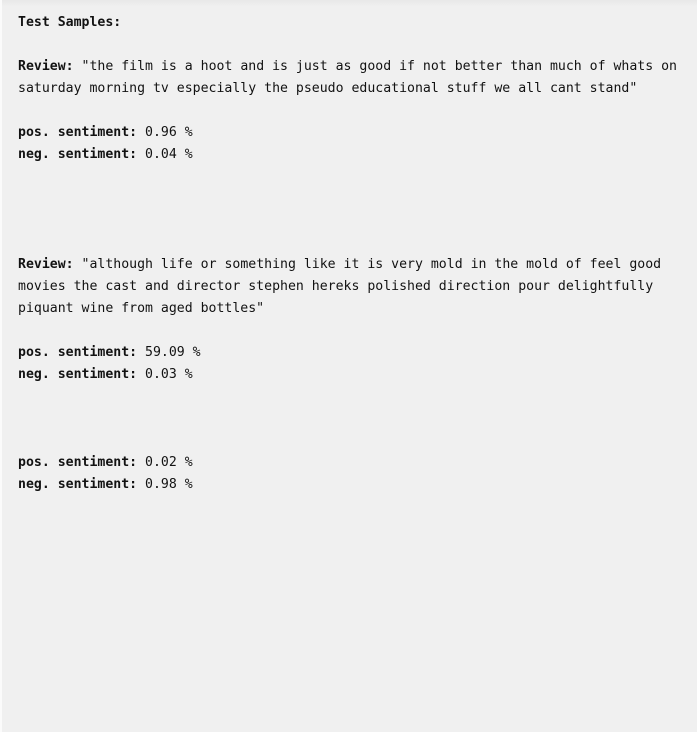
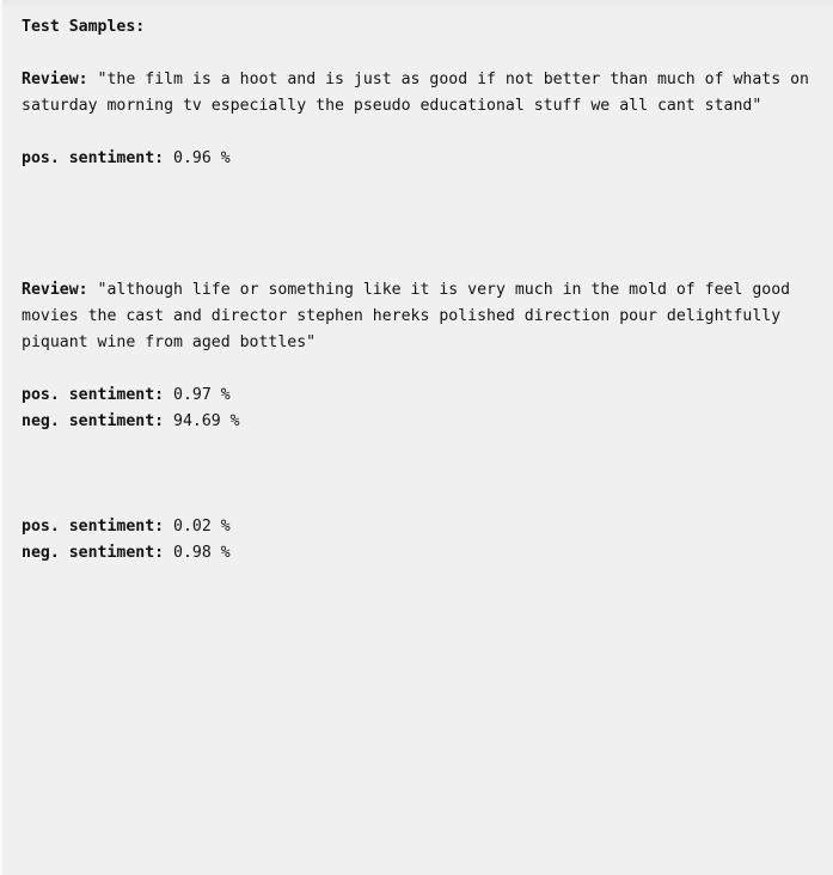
  Test Samples:
  Review: "the film is a hoot and is just as good if not better than much of whats on saturday morning tv especially the pseudo educational stuff we all cant stand"
  pos. sentiment: 0.96 %
- neg. sentiment: 0.04 %
- Review: "although life or something like it is very mold in the mold of feel good movies the cast and director stephen hereks polished direction pour delightfully piquant wine from aged bottles"
+ Review: "although life or something like it is very much in the mold of feel good movies the cast and director stephen hereks polished direction pour delightfully piquant wine from aged bottles"
- pos. sentiment: 59.09 %
+ pos. sentiment: 0.97 %
- neg. sentiment: 0.03 %
+ neg. sentiment: 94.69 %
  pos. sentiment: 0.02 %
  neg. sentiment: 0.98 %
